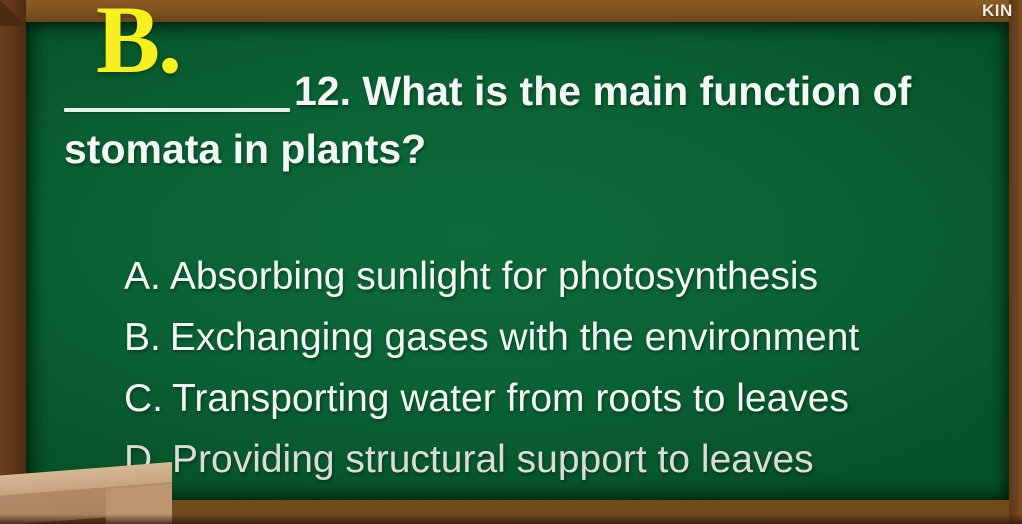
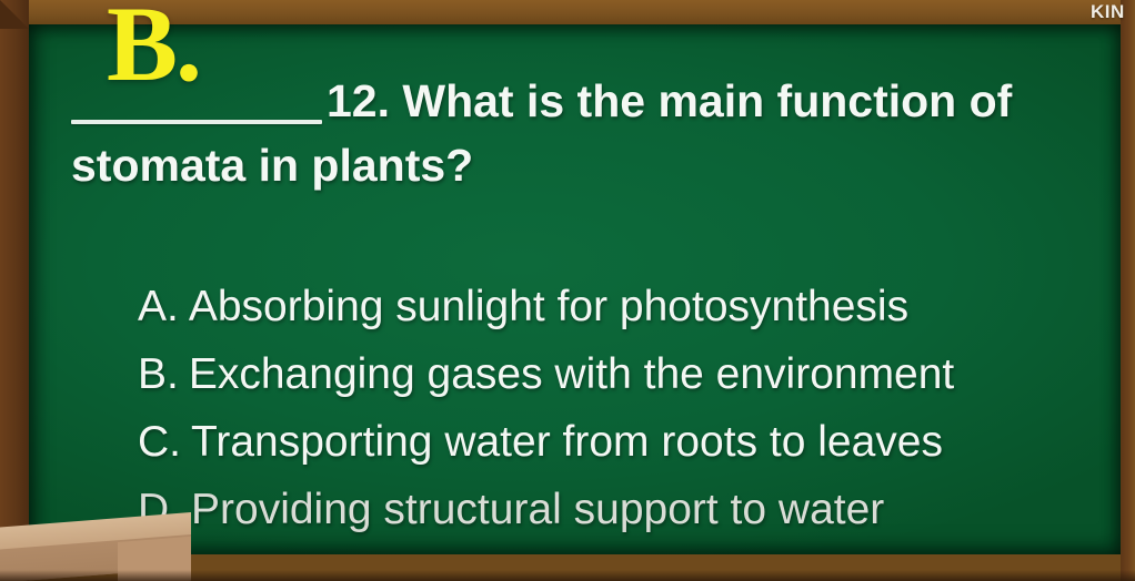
  12. What is the main function of stomata in plants?
  A. Absorbing sunlight for photosynthesis
  B. Exchanging gases with the environment
  C. Transporting water from roots to leaves
- D. Providing structural support to leaves
+ D. Providing structural support to water
  B.
  KIN
